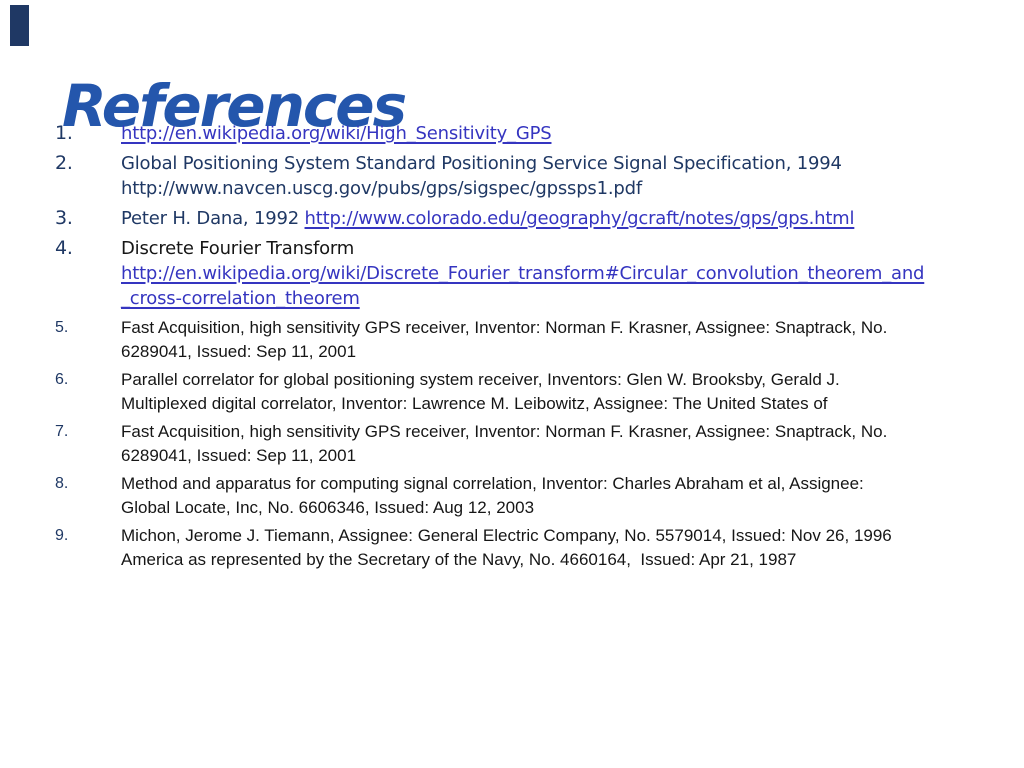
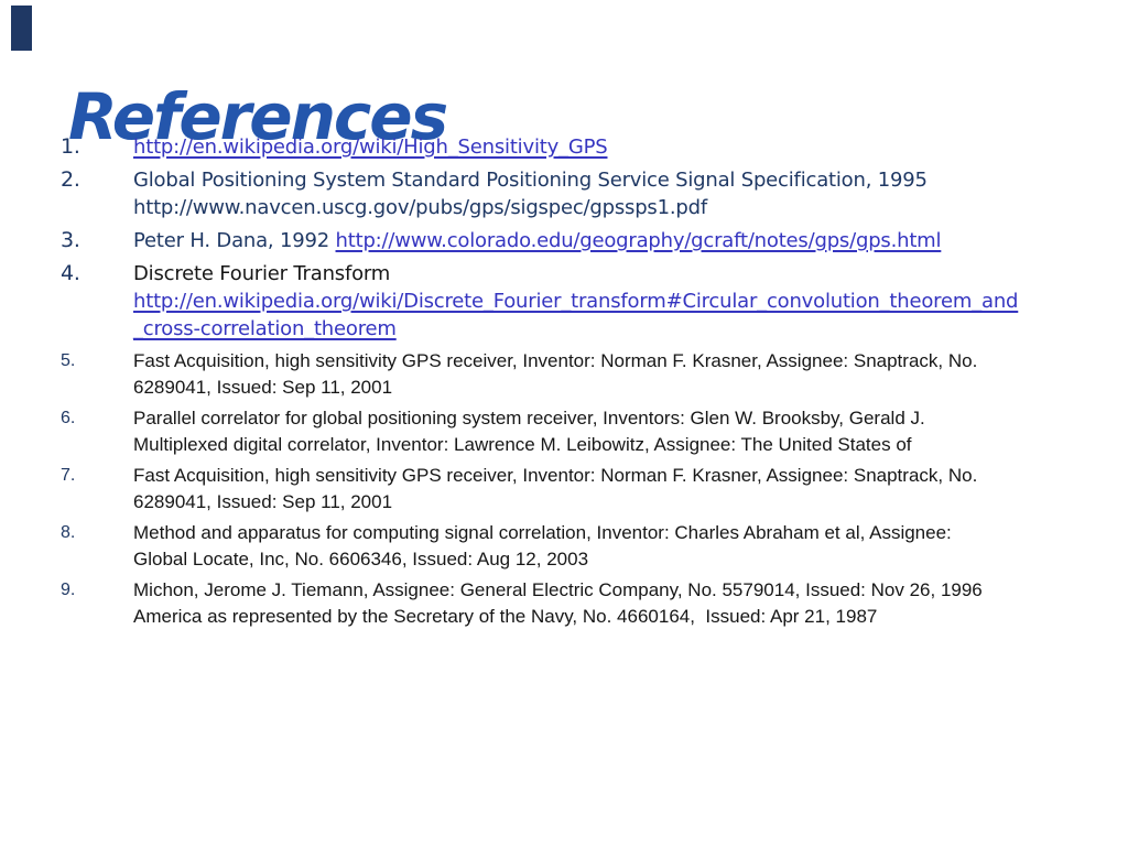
  References
  1.
  http://en.wikipedia.org/wiki/High_Sensitivity_GPS
  2.
- Global Positioning System Standard Positioning Service Signal Specification, 1994
+ Global Positioning System Standard Positioning Service Signal Specification, 1995
  http://www.navcen.uscg.gov/pubs/gps/sigspec/gpssps1.pdf
  3.
  Peter H. Dana, 1992 http://www.colorado.edu/geography/gcraft/notes/gps/gps.html
  4.
  Discrete Fourier Transform
  http://en.wikipedia.org/wiki/Discrete_Fourier_transform#Circular_convolution_theorem_and
  _cross-correlation_theorem
  5.
  Fast Acquisition, high sensitivity GPS receiver, Inventor: Norman F. Krasner, Assignee: Snaptrack, No.
  6289041, Issued: Sep 11, 2001
  6.
  Parallel correlator for global positioning system receiver, Inventors: Glen W. Brooksby, Gerald J.
  Multiplexed digital correlator, Inventor: Lawrence M. Leibowitz, Assignee: The United States of
  7.
  Fast Acquisition, high sensitivity GPS receiver, Inventor: Norman F. Krasner, Assignee: Snaptrack, No.
  6289041, Issued: Sep 11, 2001
  8.
  Method and apparatus for computing signal correlation, Inventor: Charles Abraham et al, Assignee:
  Global Locate, Inc, No. 6606346, Issued: Aug 12, 2003
  9.
  Michon, Jerome J. Tiemann, Assignee: General Electric Company, No. 5579014, Issued: Nov 26, 1996
  America as represented by the Secretary of the Navy, No. 4660164, Issued: Apr 21, 1987
